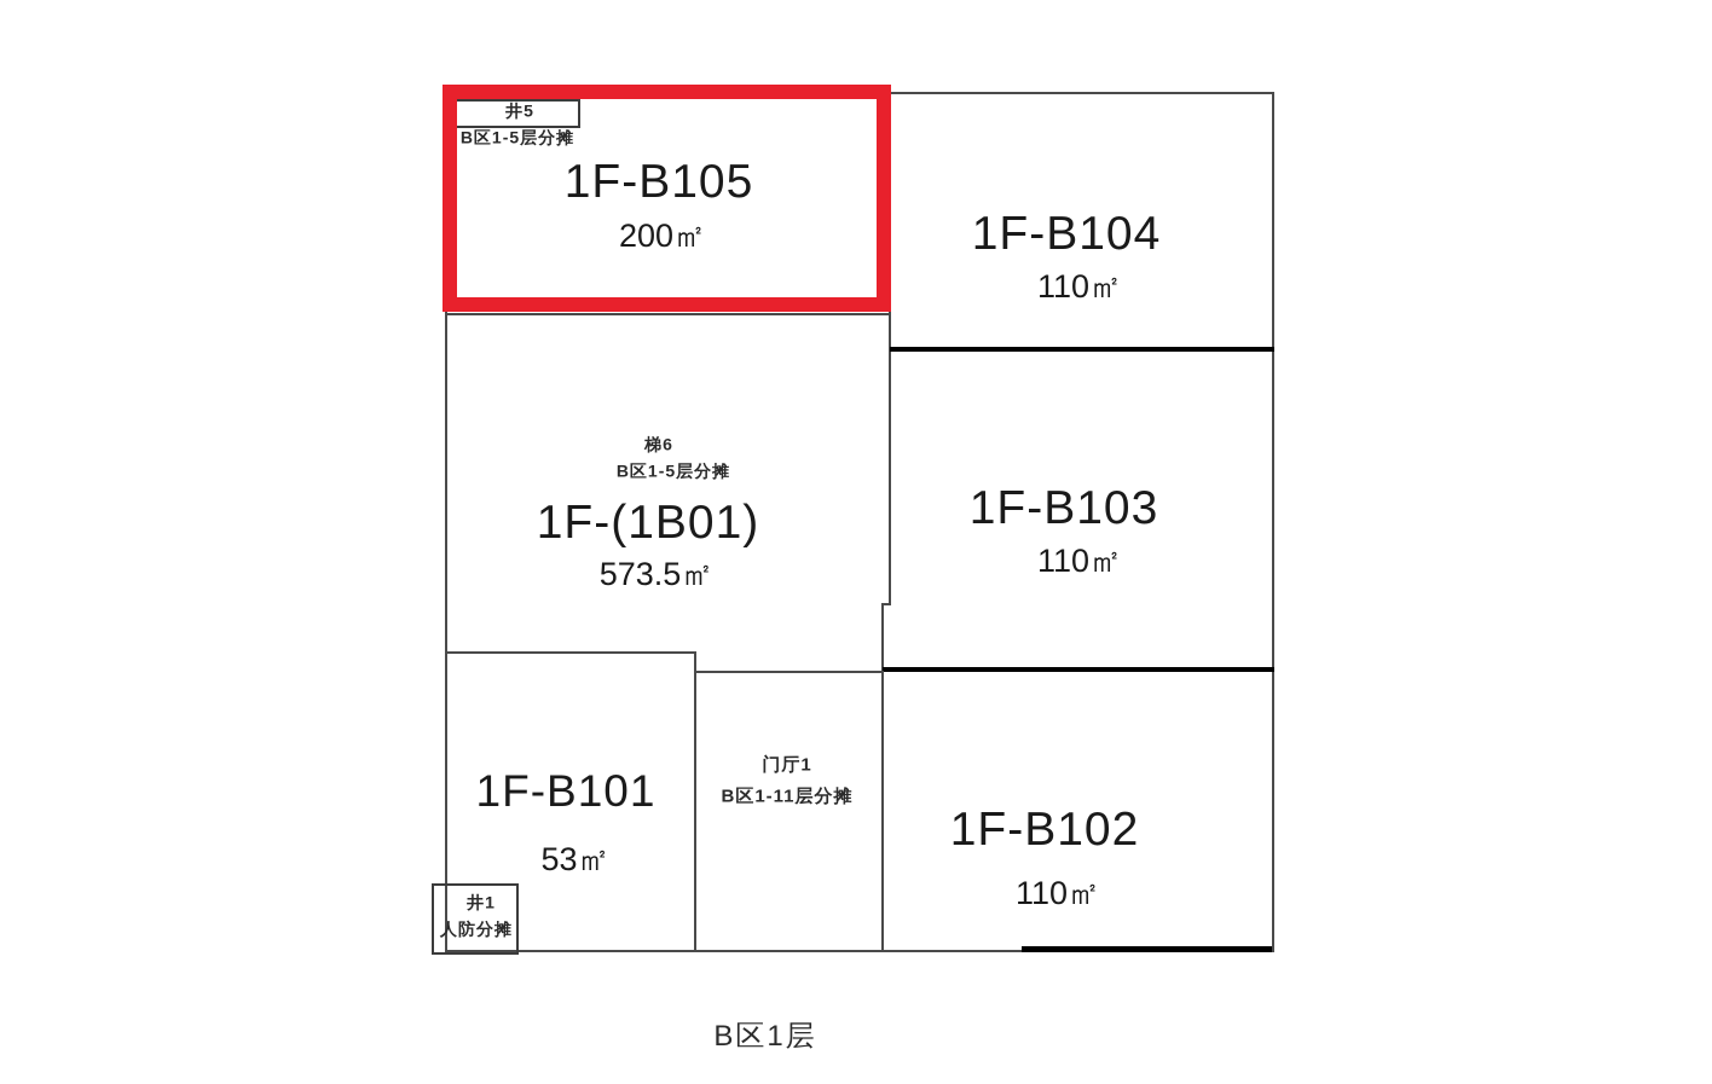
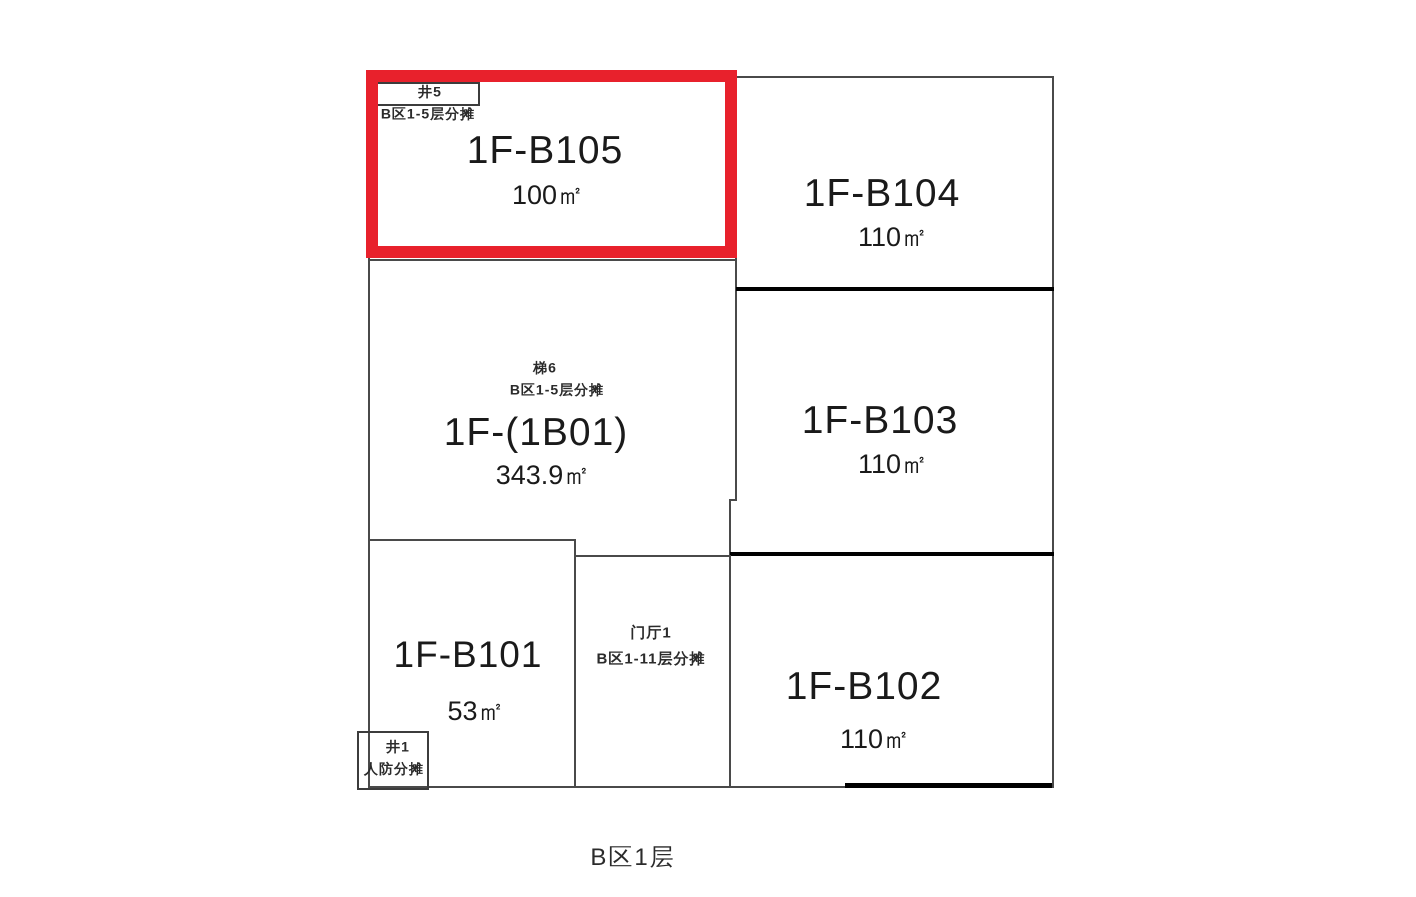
  井5
  B区1-5层分摊
  1F-B105
- 200㎡
+ 100㎡
  1F-B104
  110㎡
  梯6
  B区1-5层分摊
  1F-(1B01)
- 573.5㎡
+ 343.9㎡
  1F-B103
  110㎡
  1F-B101
  53㎡
  井1
  人防分摊
  门厅1
  B区1-11层分摊
  1F-B102
  110㎡
  B区1层
